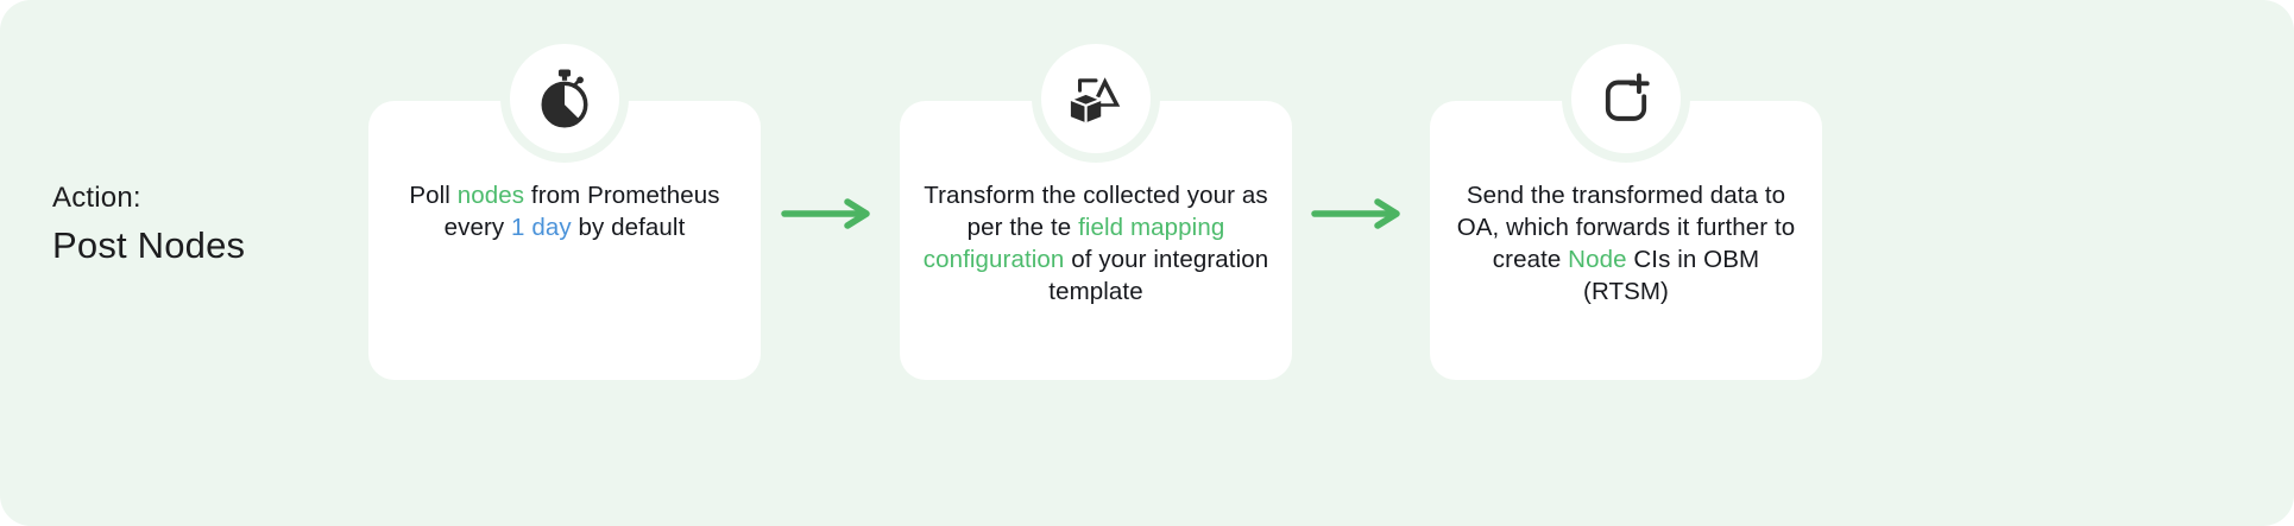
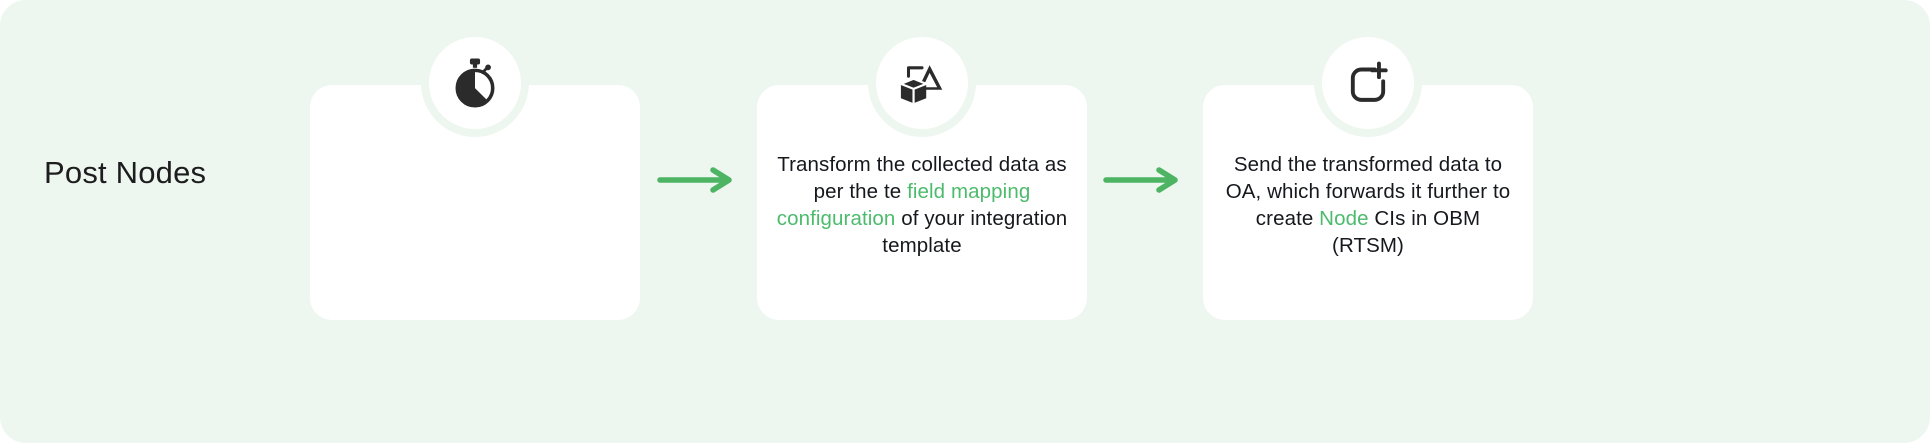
- Action:
  Post Nodes
- Poll nodes from Prometheus every 1 day by default
- Transform the collected your as per the te field mapping configuration of your integration template
+ Transform the collected data as per the te field mapping configuration of your integration template
  Send the transformed data to OA, which forwards it further to create Node CIs in OBM (RTSM)
